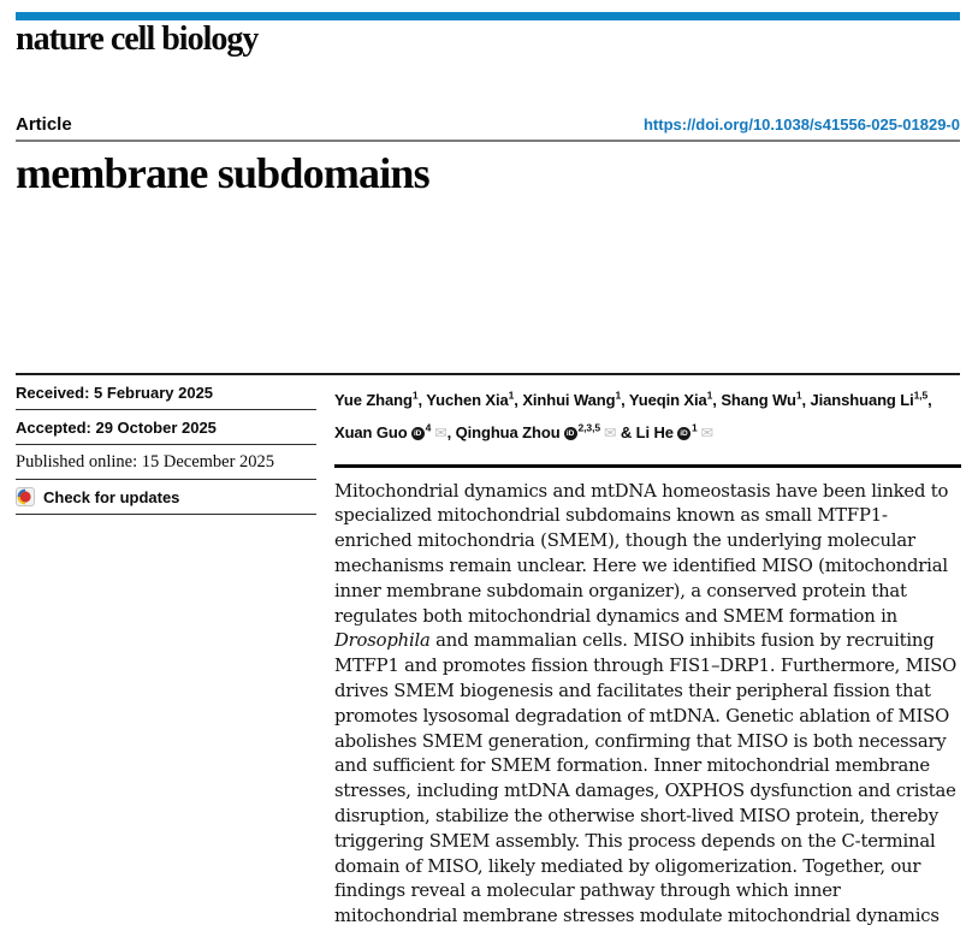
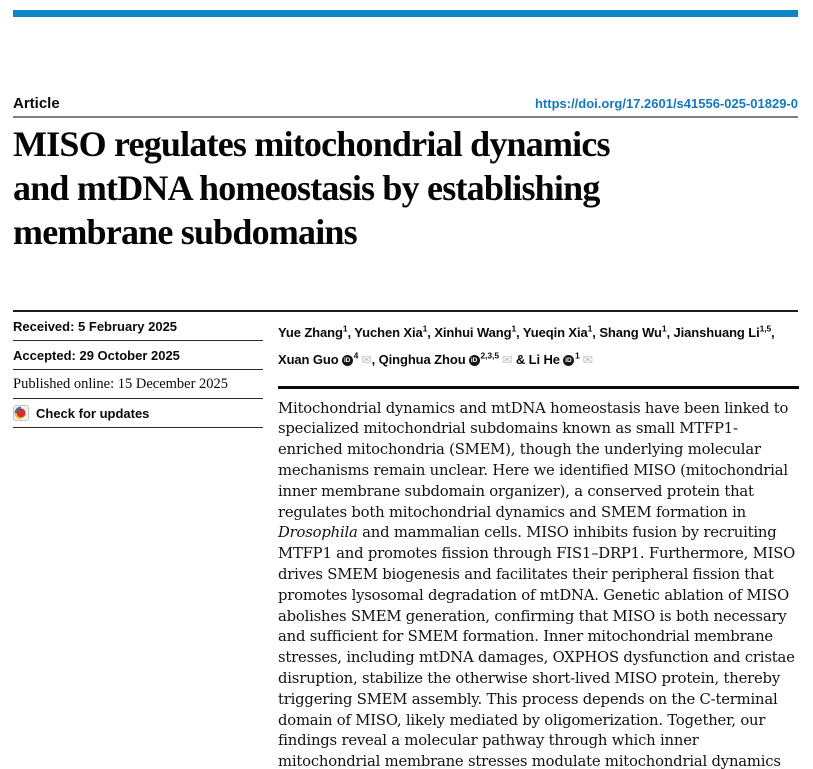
- nature cell biology
  Article
- https://doi.org/10.1038/s41556-025-01829-0
+ https://doi.org/17.2601/s41556-025-01829-0
+ MISO regulates mitochondrial dynamics
+ and mtDNA homeostasis by establishing
  membrane subdomains
  Received: 5 February 2025
  Accepted: 29 October 2025
  Published online: 15 December 2025
  Check for updates
  Yue Zhang1, Yuchen Xia1, Xinhui Wang1, Yueqin Xia1, Shang Wu1, Jianshuang Li1,5, Xuan Guo 4 ✉, Qinghua Zhou 2,3,5 ✉ & Li He 1 ✉
  Mitochondrial dynamics and mtDNA homeostasis have been linked to specialized mitochondrial subdomains known as small MTFP1-enriched mitochondria (SMEM), though the underlying molecular mechanisms remain unclear. Here we identified MISO (mitochondrial inner membrane subdomain organizer), a conserved protein that regulates both mitochondrial dynamics and SMEM formation in Drosophila and mammalian cells. MISO inhibits fusion by recruiting MTFP1 and promotes fission through FIS1–DRP1. Furthermore, MISO drives SMEM biogenesis and facilitates their peripheral fission that promotes lysosomal degradation of mtDNA. Genetic ablation of MISO abolishes SMEM generation, confirming that MISO is both necessary and sufficient for SMEM formation. Inner mitochondrial membrane stresses, including mtDNA damages, OXPHOS dysfunction and cristae disruption, stabilize the otherwise short-lived MISO protein, thereby triggering SMEM assembly. This process depends on the C-terminal domain of MISO, likely mediated by oligomerization. Together, our findings reveal a molecular pathway through which inner mitochondrial membrane stresses modulate mitochondrial dynamics
